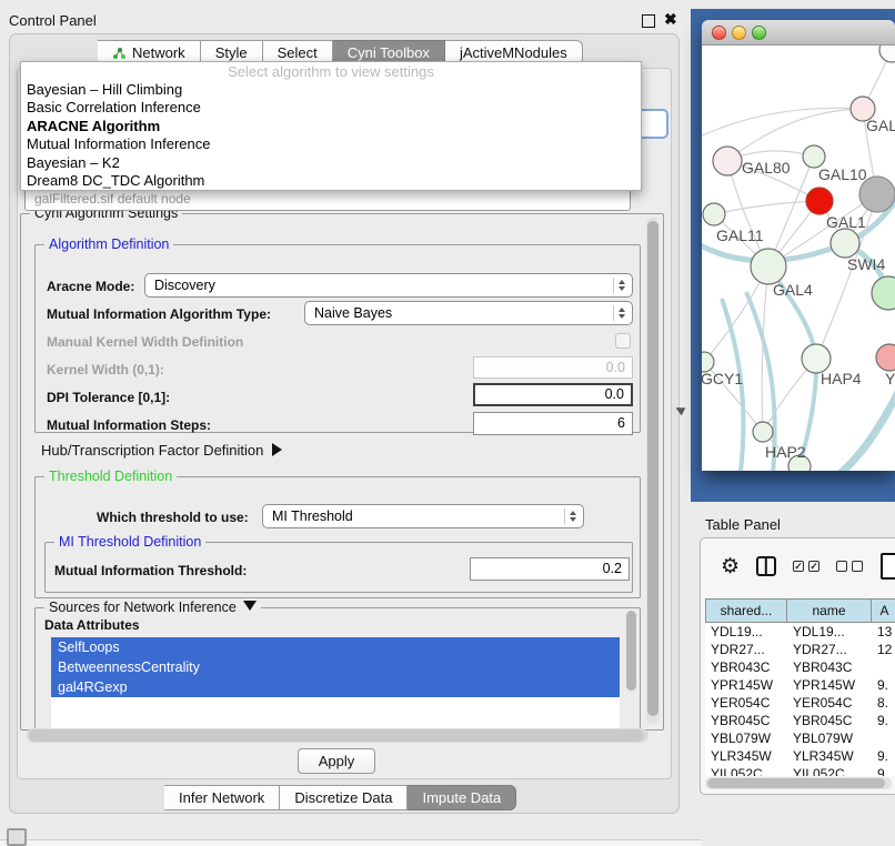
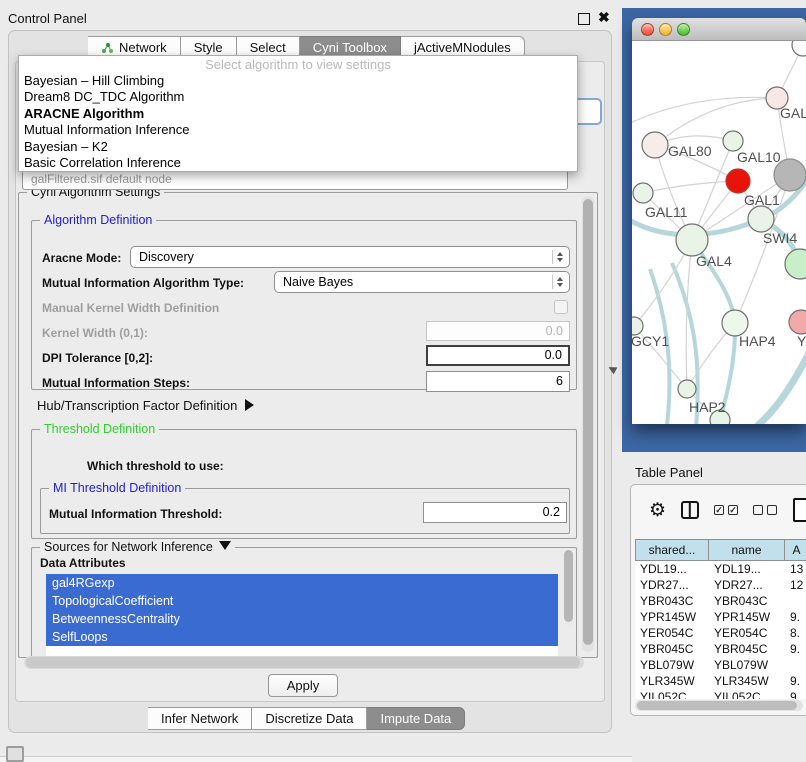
  Control Panel
  ✖
  Network
  Style
  Select
  Cyni Toolbox
  jActiveMNodules
  galFiltered.sif default node
  Select algorithm to view settings
  Bayesian – Hill Climbing
- Basic Correlation Inference
+ Dream8 DC_TDC Algorithm
  ARACNE Algorithm
  Mutual Information Inference
  Bayesian – K2
- Dream8 DC_TDC Algorithm
+ Basic Correlation Inference
  Cyni Algorithm Settings
  Algorithm Definition
  Aracne Mode:
  Discovery
  Mutual Information Algorithm Type:
  Naive Bayes
  Manual Kernel Width Definition
  Kernel Width (0,1):
  0.0
- DPI Tolerance [0,1]:
+ DPI Tolerance [0,2]:
  0.0
  Mutual Information Steps:
  6
  Hub/Transcription Factor Definition
  Threshold Definition
  Which threshold to use:
- MI Threshold
  MI Threshold Definition
  Mutual Information Threshold:
  0.2
  Sources for Network Inference
  Data Attributes
- SelfLoops
+ gal4RGexp
+ TopologicalCoefficient
  BetweennessCentrality
- gal4RGexp
+ SelfLoops
  Apply
  Infer Network
  Discretize Data
  Impute Data
  GAL
  GAL80
  GAL10
  GAL1
  GAL11
  SWI4
  GAL4
  GCY1
  HAP4
  Y
  HAP2
  Table Panel
  ⚙
  ✓
  ✓
  shared...
  name
  A
  YDL19...
  YDL19...
  13
  YDR27...
  YDR27...
  12
  YBR043C
  YBR043C
  YPR145W
  YPR145W
  9.
  YER054C
  YER054C
  8.
  YBR045C
  YBR045C
  9.
  YBL079W
  YBL079W
  YLR345W
  YLR345W
  9.
  YIL052C
  YIL052C
  9
